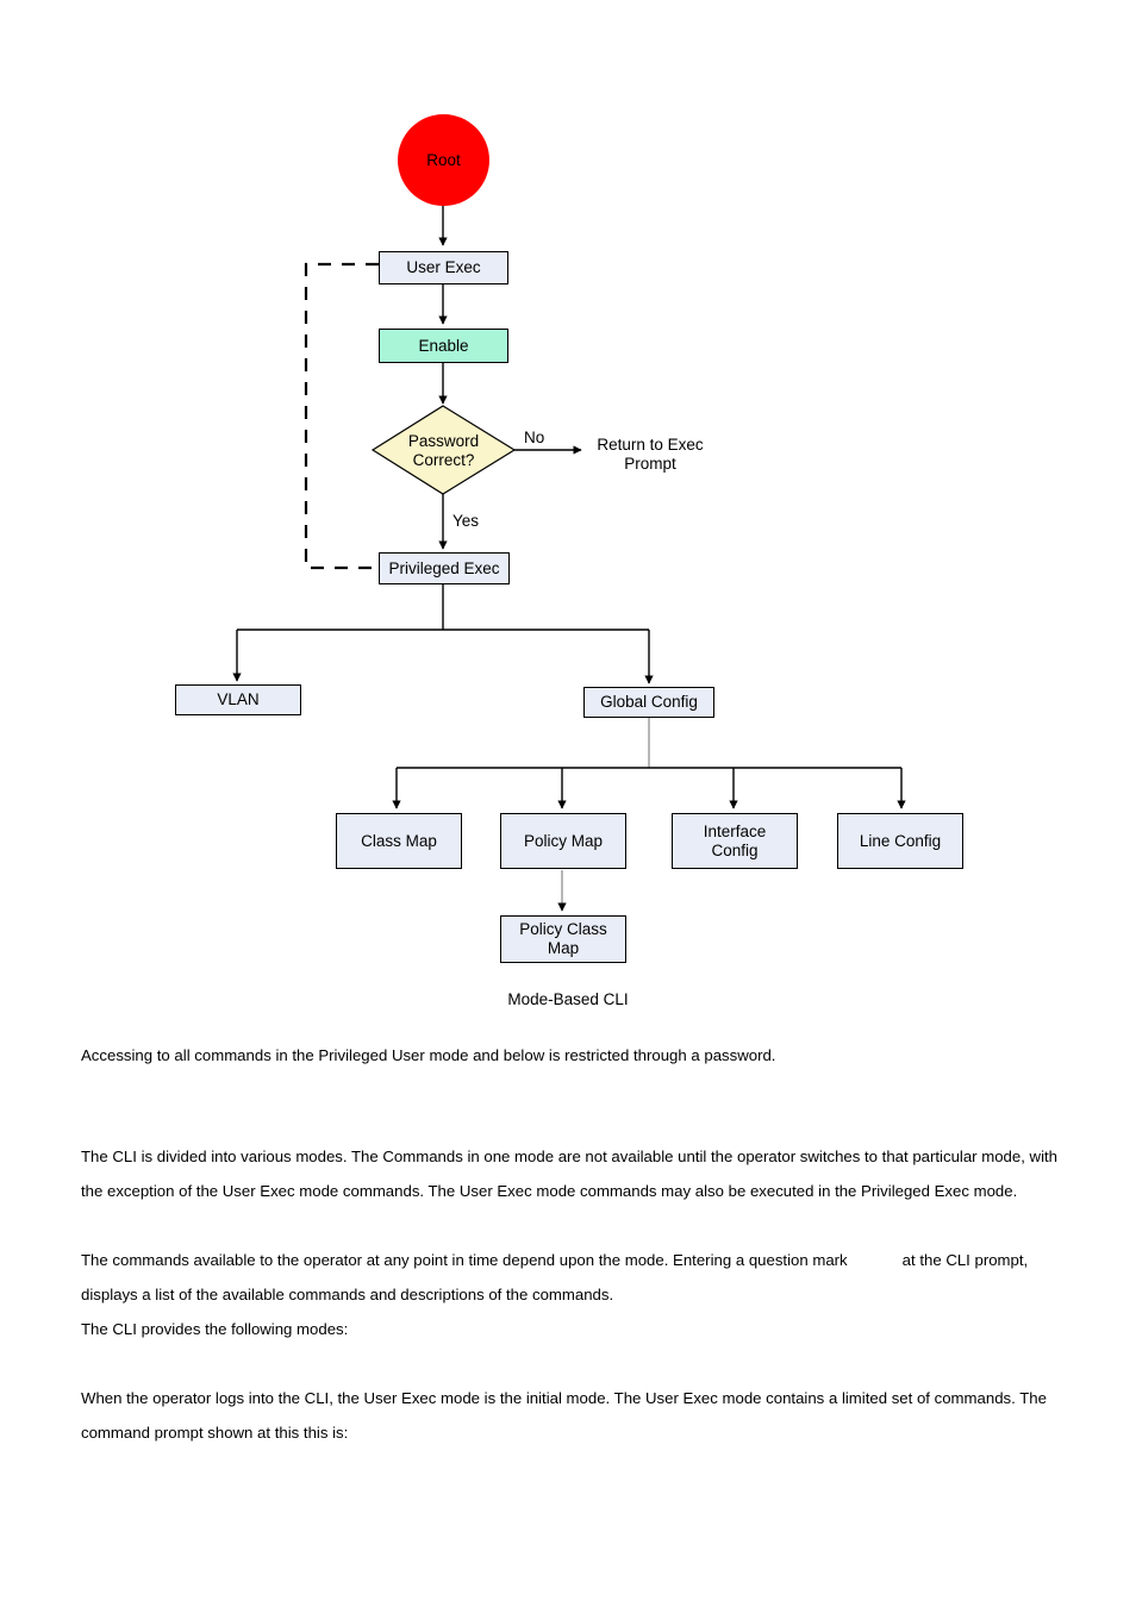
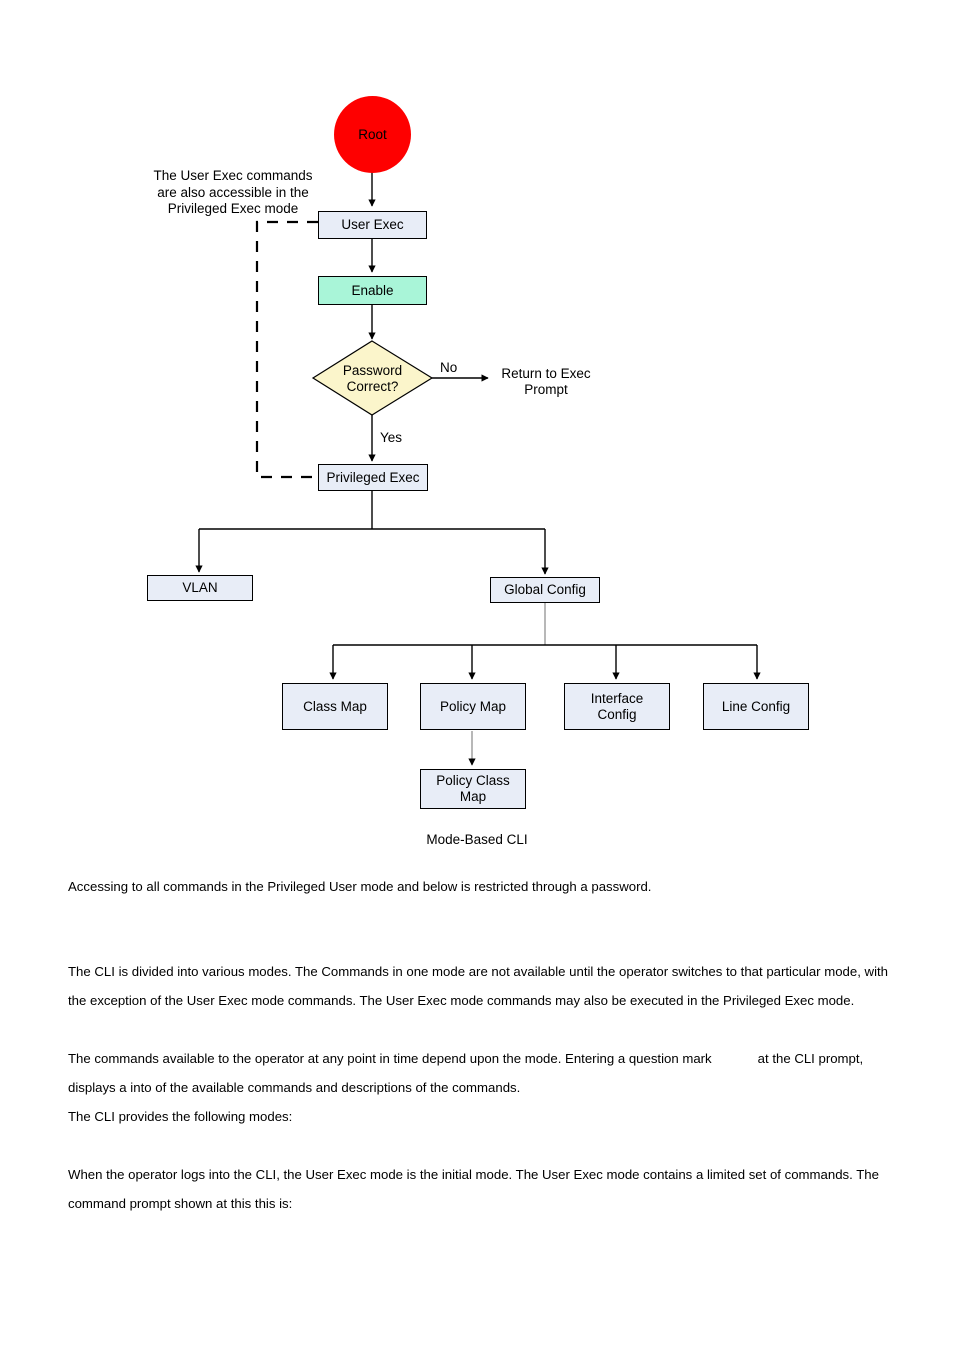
  Root
  User Exec
  Enable
  Password
  Correct?
  Privileged Exec
  VLAN
  Global Config
  Class Map
  Policy Map
  Interface
  Config
  Line Config
  Policy Class
  Map
  No
  Yes
  Return to Exec
  Prompt
+ The User Exec commands
+ are also accessible in the
+ Privileged Exec mode
  Mode-Based CLI
  Accessing to all commands in the Privileged User mode and below is restricted through a password.
  The CLI is divided into various modes. The Commands in one mode are not available until the operator switches to that particular mode, with the exception of the User Exec mode commands. The User Exec mode commands may also be executed in the Privileged Exec mode.
- The commands available to the operator at any point in time depend upon the mode. Entering a question mark at the CLI prompt, displays a list of the available commands and descriptions of the commands.
+ The commands available to the operator at any point in time depend upon the mode. Entering a question mark at the CLI prompt, displays a into of the available commands and descriptions of the commands.
  The CLI provides the following modes:
  When the operator logs into the CLI, the User Exec mode is the initial mode. The User Exec mode contains a limited set of commands. The command prompt shown at this this is:
